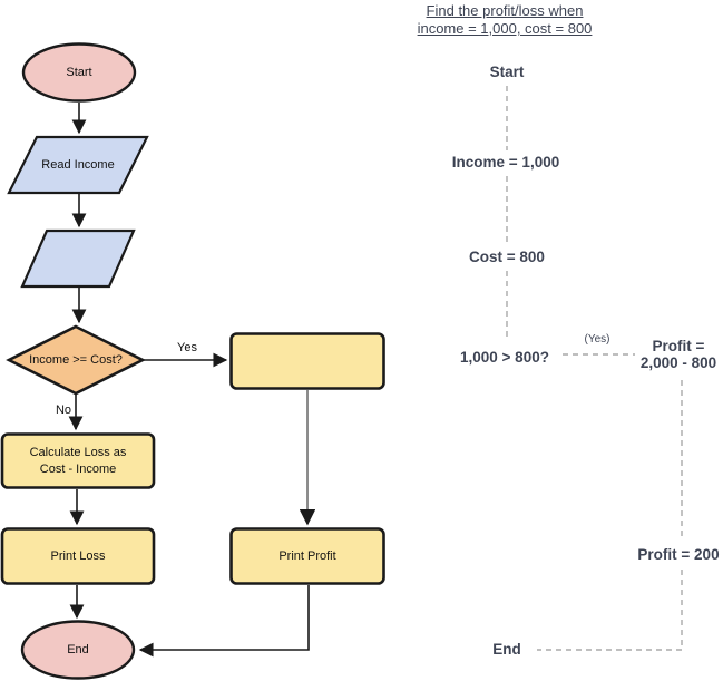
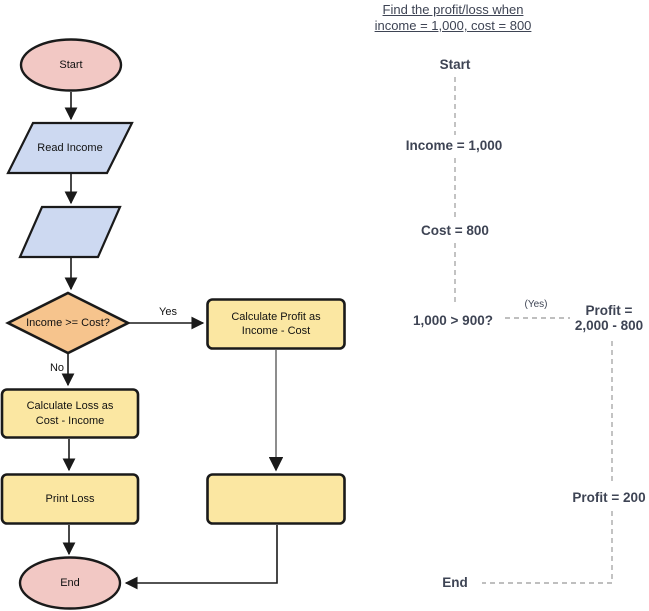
  Start
  Read Income
  Income >= Cost?
  Yes
  No
+ Calculate Profit as
+ Income - Cost
  Calculate Loss as
  Cost - Income
  Print Loss
- Print Profit
  End
  Find the profit/loss when
  income = 1,000, cost = 800
  Start
  Income = 1,000
  Cost = 800
- 1,000 > 800?
+ 1,000 > 900?
  (Yes)
  Profit =
  2,000 - 800
  Profit = 200
  End
